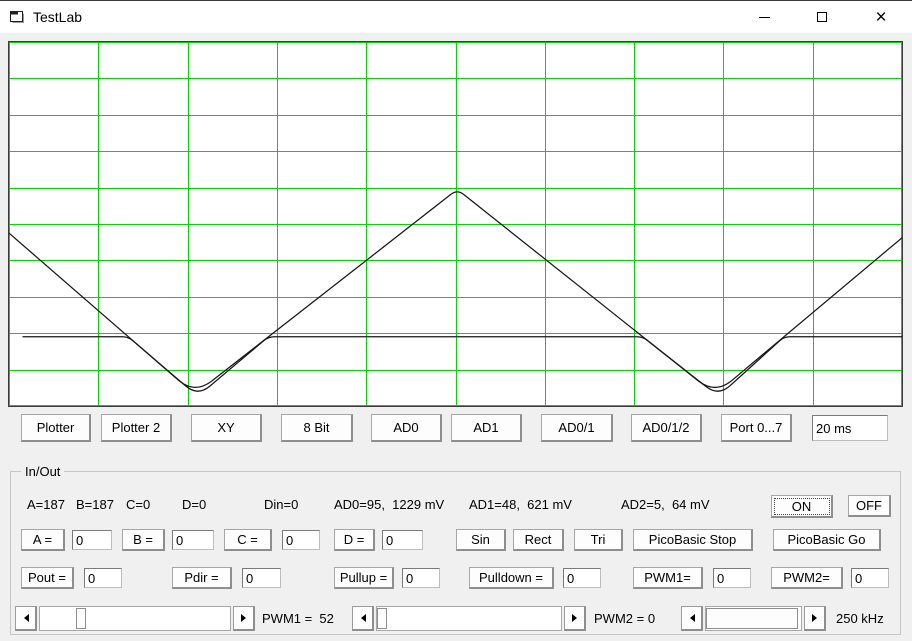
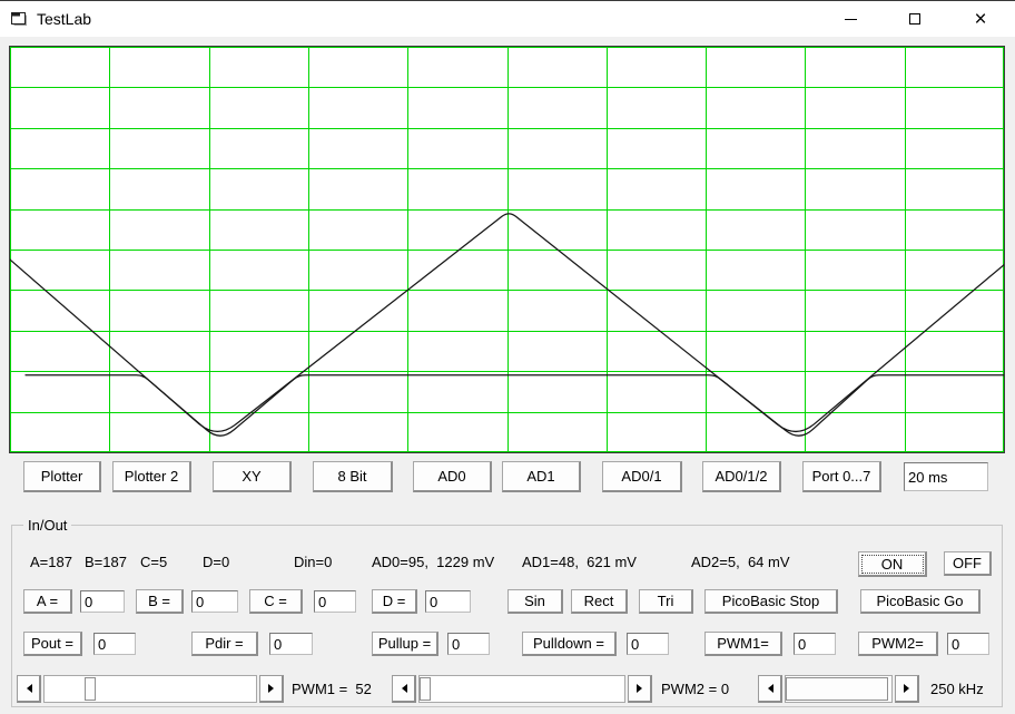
  TestLab
  ×
  Plotter
  Plotter 2
  XY
  8 Bit
  AD0
  AD1
  AD0/1
  AD0/1/2
  Port 0...7
  20 ms
  In/Out
  A=187
  B=187
- C=0
+ C=5
  D=0
  Din=0
  AD0=95, 1229 mV
  AD1=48, 621 mV
  AD2=5, 64 mV
  ON
  OFF
  A =
  0
  B =
  0
  C =
  0
  D =
  0
  Sin
  Rect
  Tri
  PicoBasic Stop
  PicoBasic Go
  Pout =
  0
  Pdir =
  0
  Pullup =
  0
  Pulldown =
  0
  PWM1=
  0
  PWM2=
  0
  PWM1 = 52
  PWM2 = 0
  250 kHz
